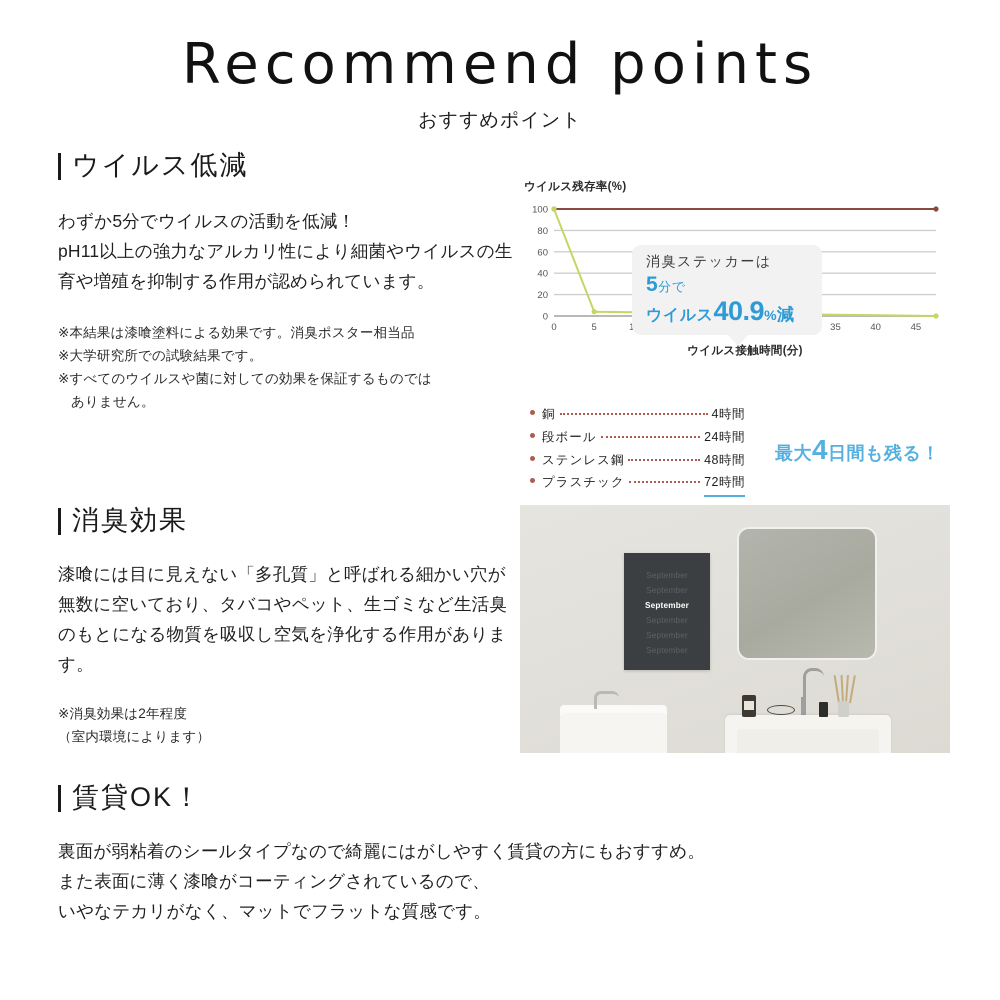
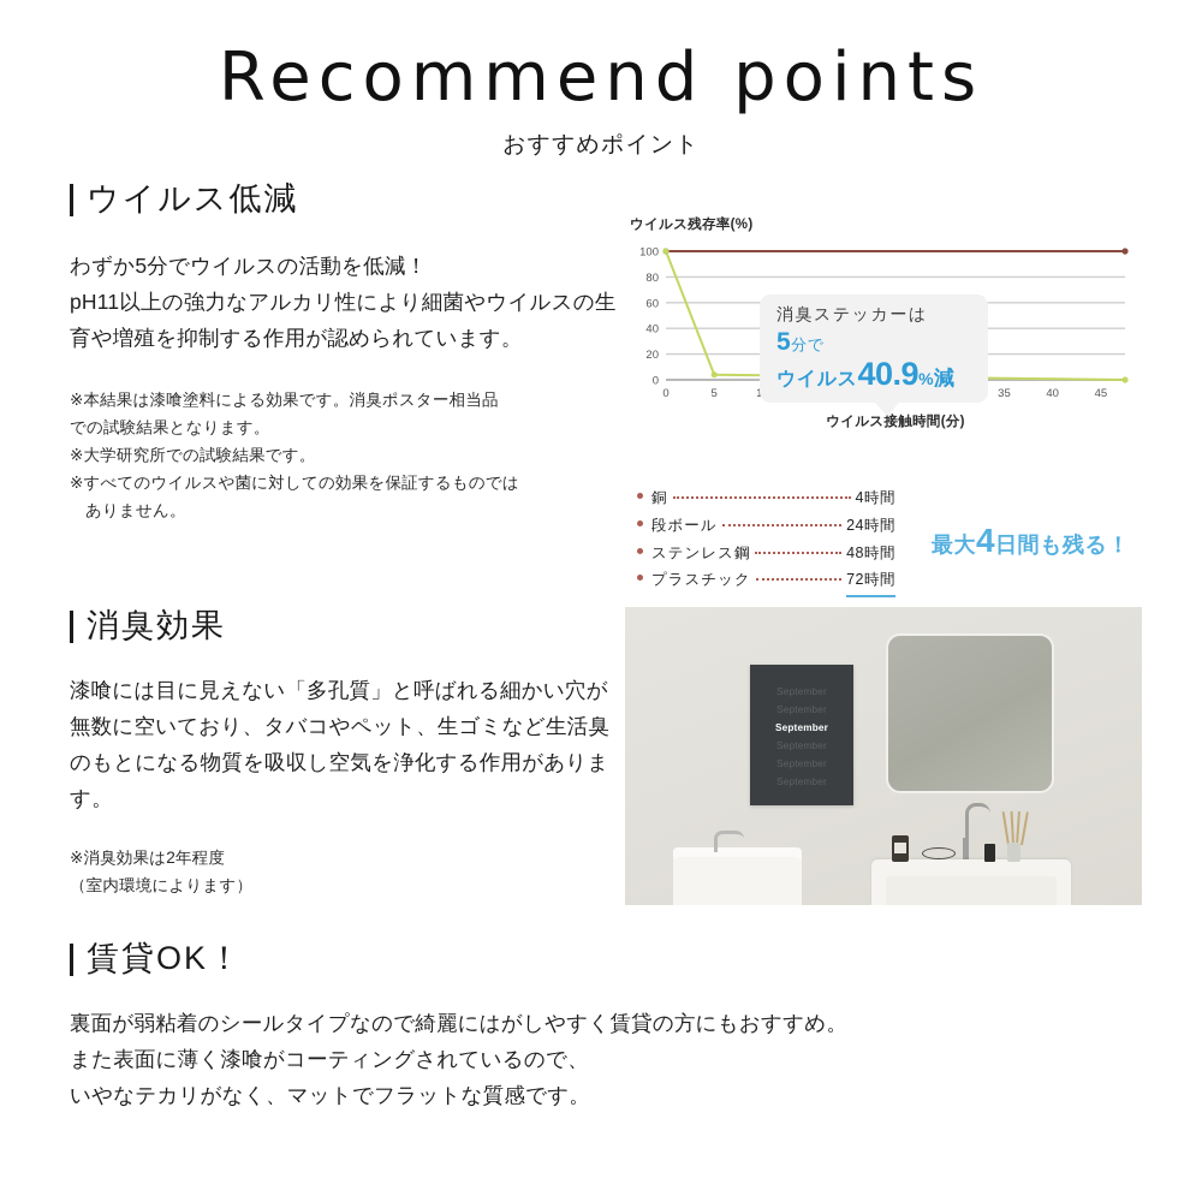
  Recommend points
  おすすめポイント
  ウイルス低減
  わずか5分でウイルスの活動を低減！
  pH11以上の強力なアルカリ性により細菌やウイルスの生育や増殖を抑制する作用が認められています。
  ※本結果は漆喰塗料による効果です。消臭ポスター相当品
+ での試験結果となります。
  ※大学研究所での試験結果です。
  ※すべてのウイルスや菌に対しての効果を保証するものでは
  ありません。
  ウイルス残存率(%)
  0
  20
  40
  60
  80
  100
  0
  5
  35
  40
  45
  消臭ステッカーは
  5分で
  ウイルス40.9%減
  ウイルス接触時間(分)
  銅
  4時間
  段ボール
  24時間
  ステンレス鋼
  48時間
  プラスチック
  72時間
  最大4日間も残る！
  消臭効果
  漆喰には目に見えない「多孔質」と呼ばれる細かい穴が無数に空いており、タバコやペット、生ゴミなど生活臭のもとになる物質を吸収し空気を浄化する作用があります。
  ※消臭効果は2年程度
  （室内環境によります）
  September
  September
  September
  September
  September
  September
  賃貸OK！
  裏面が弱粘着のシールタイプなので綺麗にはがしやすく賃貸の方にもおすすめ。
  また表面に薄く漆喰がコーティングされているので、
  いやなテカリがなく、マットでフラットな質感です。
